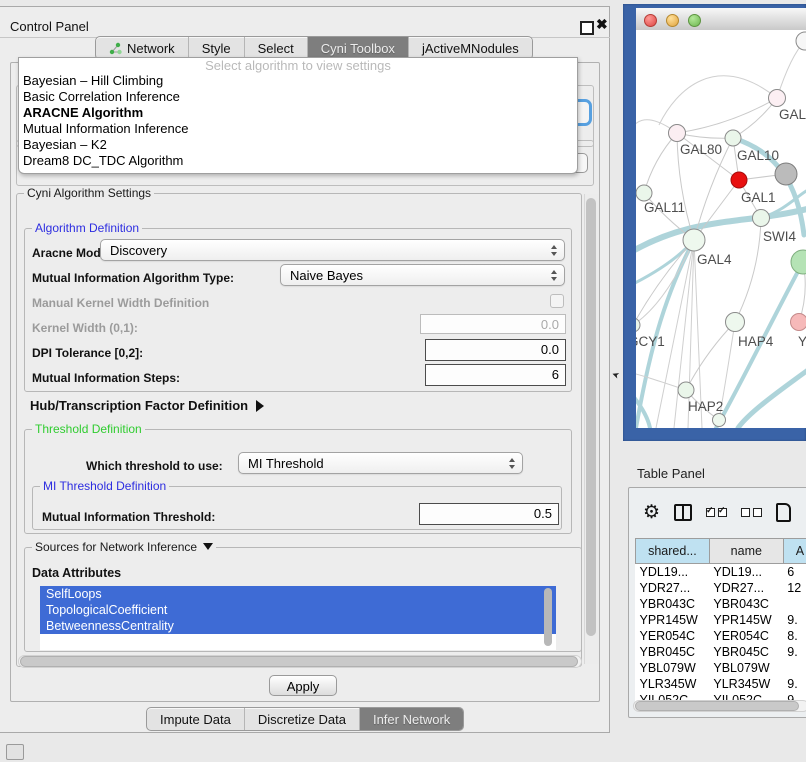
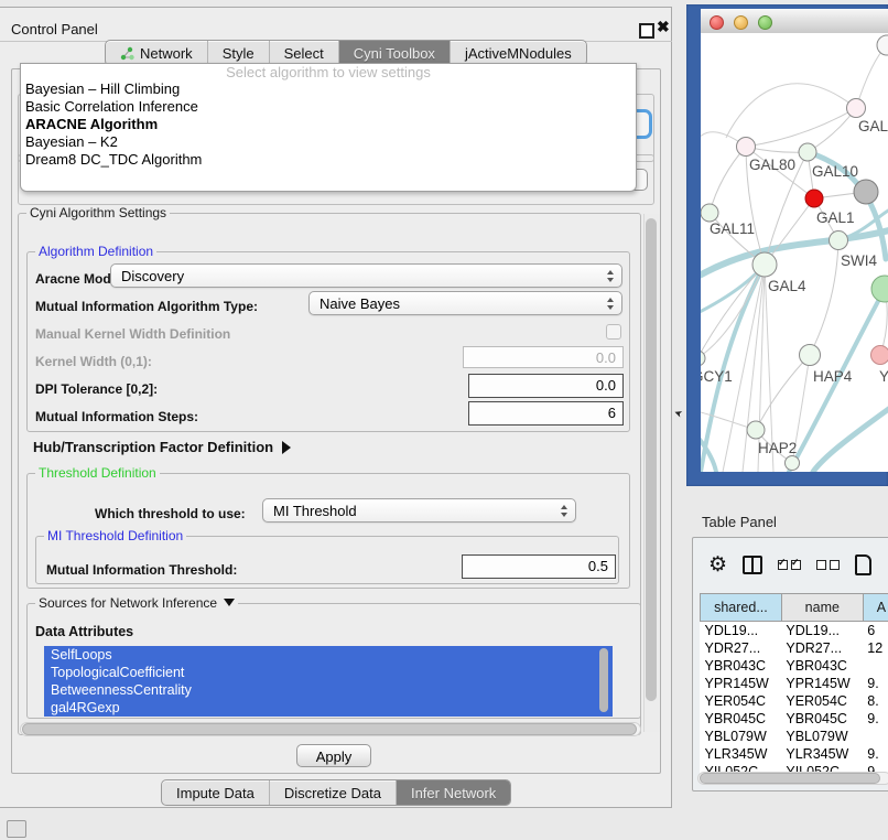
  Control Panel
  ✖
  Network
  Style
  Select
  Cyni Toolbox
  jActiveMNodules
  Select algorithm to view settings
  Bayesian – Hill Climbing
  Basic Correlation Inference
  ARACNE Algorithm
- Mutual Information Inference
  Bayesian – K2
  Dream8 DC_TDC Algorithm
  Cyni Algorithm Settings
  Algorithm Definition
  Aracne Mod
  Discovery
  Mutual Information Algorithm Type:
  Naive Bayes
  Manual Kernel Width Definition
  Kernel Width (0,1):
  0.0
  DPI Tolerance [0,2]:
  0.0
  Mutual Information Steps:
  6
  Hub/Transcription Factor Definition
  Threshold Definition
  Which threshold to use:
  MI Threshold
  MI Threshold Definition
  Mutual Information Threshold:
  0.5
  Sources for Network Inference
  Data Attributes
  SelfLoops
  TopologicalCoefficient
  BetweennessCentrality
+ gal4RGexp
  Apply
  Impute Data
  Discretize Data
  Infer Network
  GAL
  GAL80
  GAL10
  GAL1
  GAL11
  SWI4
  GAL4
  CY1
  HAP4
  Y
  HAP2
  Table Panel
  ⚙
  shared...	name	A
  YDL19...	YDL19...	6
  YDR27...	YDR27...	12
  YBR043C	YBR043C
  YPR145W	YPR145W	9.
  YER054C	YER054C	8.
  YBR045C	YBR045C	9.
  YBL079W	YBL079W
  YLR345W	YLR345W	9.
